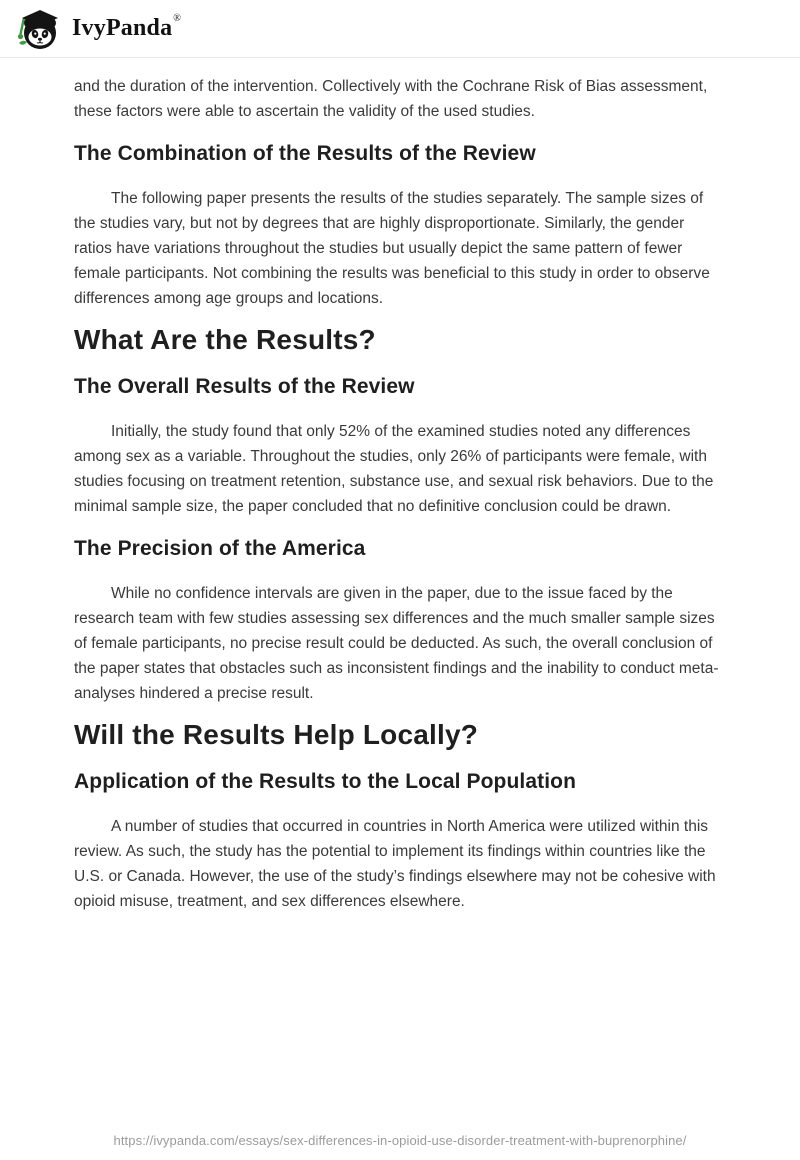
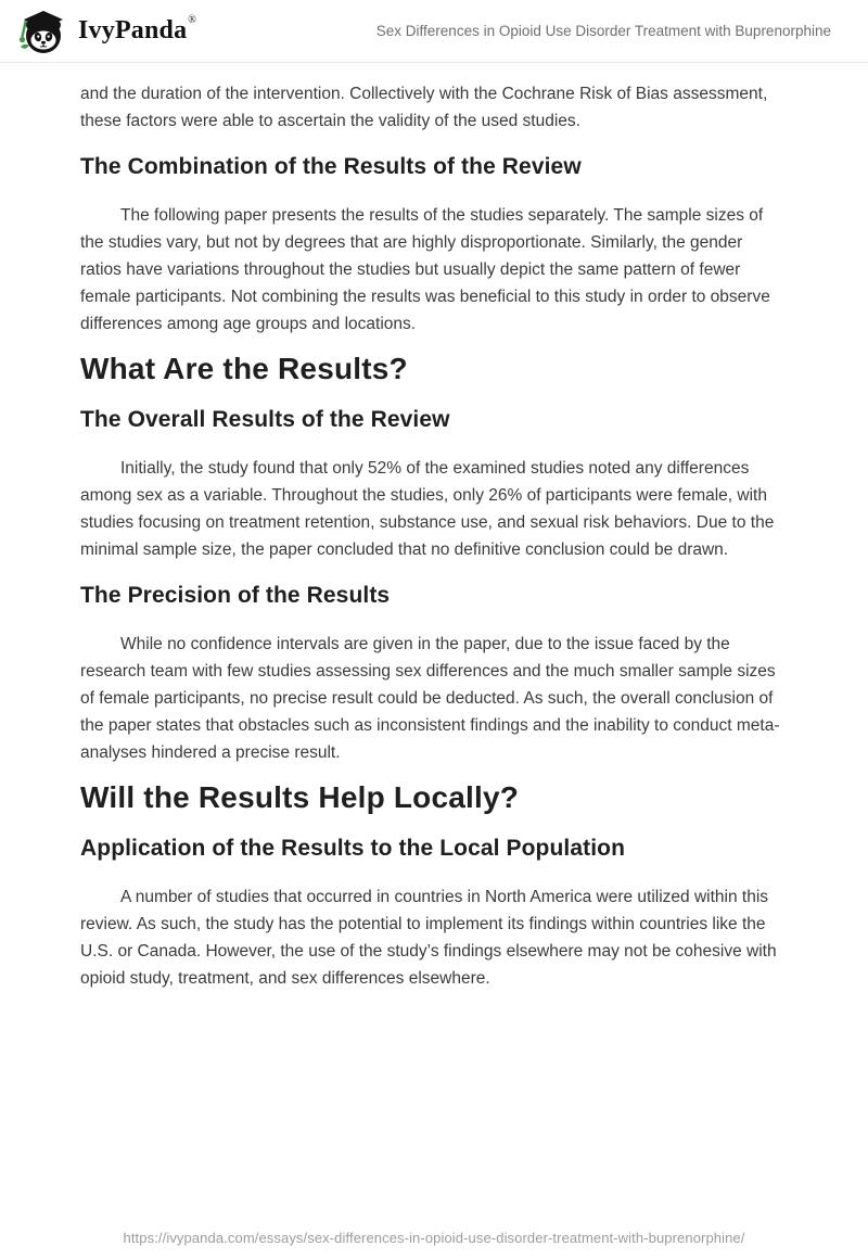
  IvyPanda®
+ Sex Differences in Opioid Use Disorder Treatment with Buprenorphine
  and the duration of the intervention. Collectively with the Cochrane Risk of Bias assessment, these factors were able to ascertain the validity of the used studies.
  The Combination of the Results of the Review
  The following paper presents the results of the studies separately. The sample sizes of the studies vary, but not by degrees that are highly disproportionate. Similarly, the gender ratios have variations throughout the studies but usually depict the same pattern of fewer female participants. Not combining the results was beneficial to this study in order to observe differences among age groups and locations.
  What Are the Results?
  The Overall Results of the Review
  Initially, the study found that only 52% of the examined studies noted any differences among sex as a variable. Throughout the studies, only 26% of participants were female, with studies focusing on treatment retention, substance use, and sexual risk behaviors. Due to the minimal sample size, the paper concluded that no definitive conclusion could be drawn.
- The Precision of the America
+ The Precision of the Results
  While no confidence intervals are given in the paper, due to the issue faced by the research team with few studies assessing sex differences and the much smaller sample sizes of female participants, no precise result could be deducted. As such, the overall conclusion of the paper states that obstacles such as inconsistent findings and the inability to conduct meta-analyses hindered a precise result.
  Will the Results Help Locally?
  Application of the Results to the Local Population
- A number of studies that occurred in countries in North America were utilized within this review. As such, the study has the potential to implement its findings within countries like the U.S. or Canada. However, the use of the study’s findings elsewhere may not be cohesive with opioid misuse, treatment, and sex differences elsewhere.
+ A number of studies that occurred in countries in North America were utilized within this review. As such, the study has the potential to implement its findings within countries like the U.S. or Canada. However, the use of the study’s findings elsewhere may not be cohesive with opioid study, treatment, and sex differences elsewhere.
  https://ivypanda.com/essays/sex-differences-in-opioid-use-disorder-treatment-with-buprenorphine/
